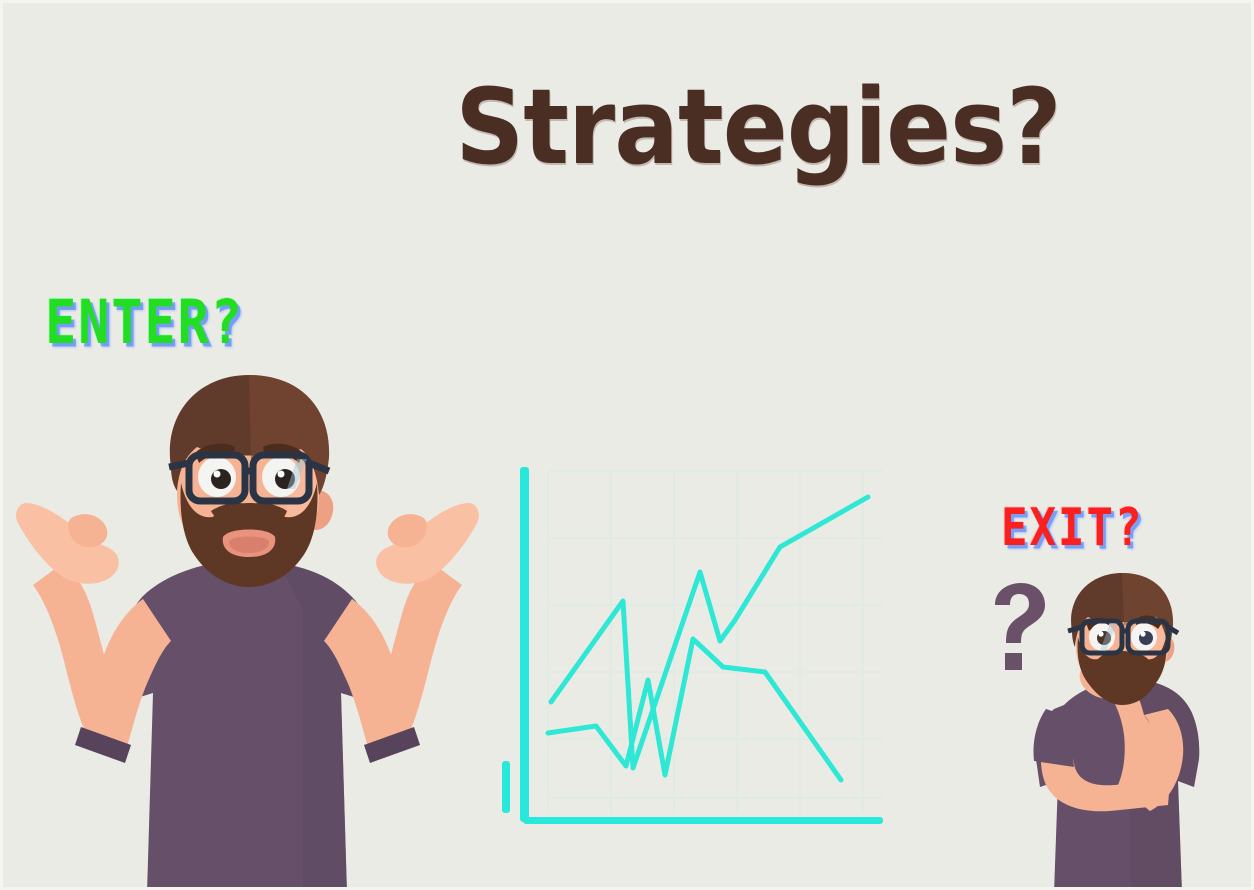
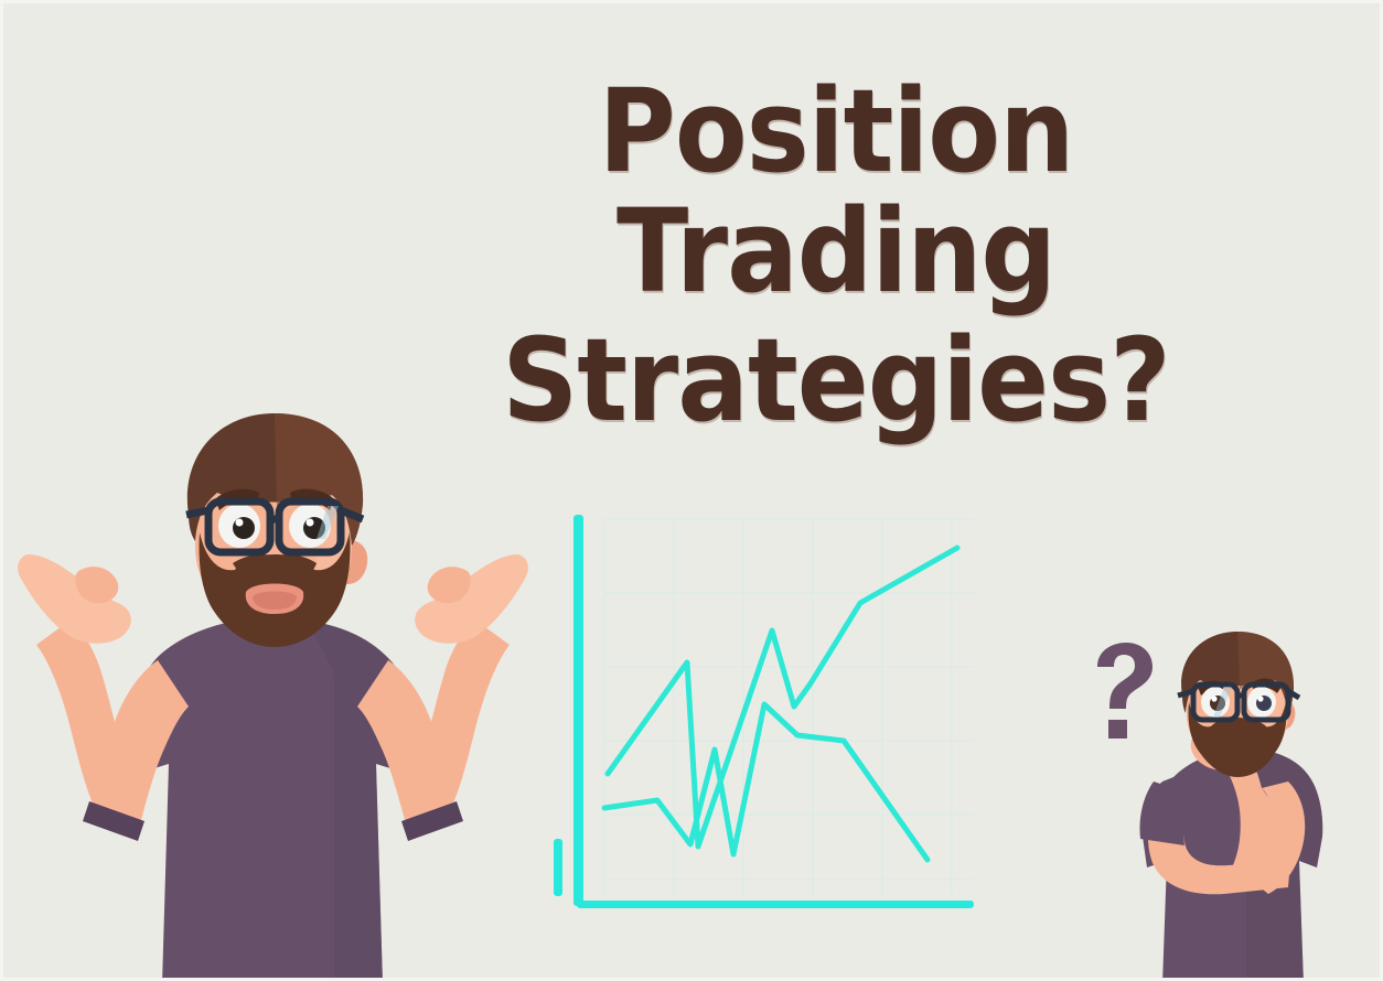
+ Position Trading
  Strategies?
- ENTER?
- EXIT?
